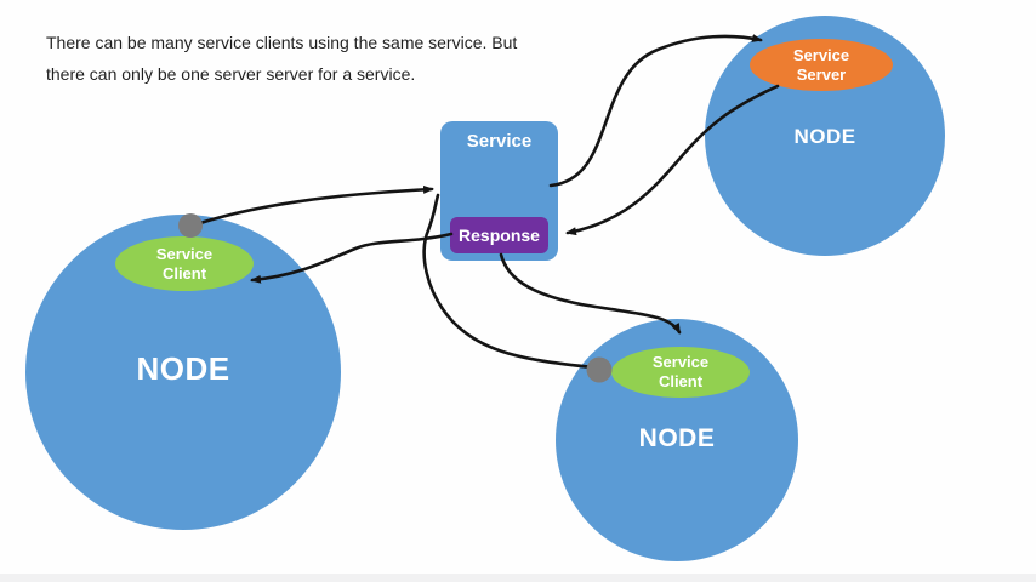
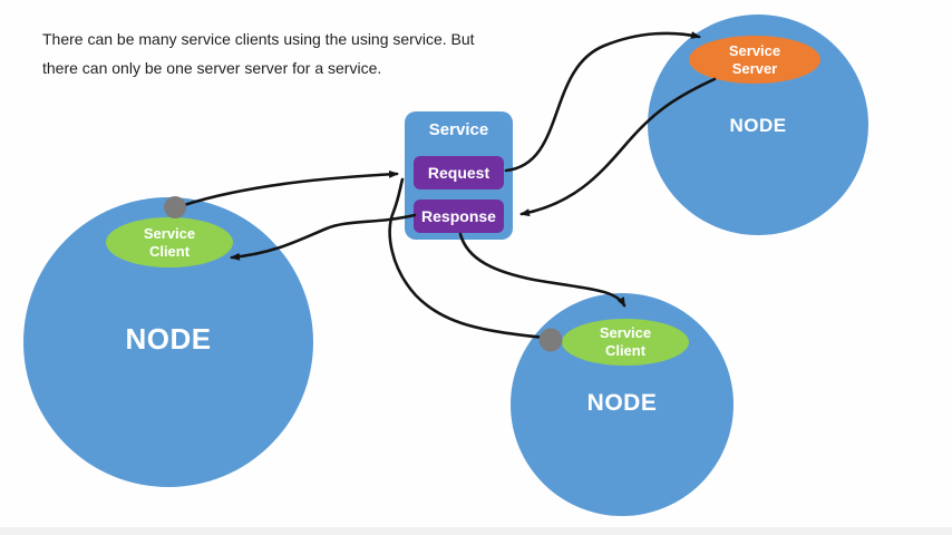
- There can be many service clients using the same service. But
+ There can be many service clients using the using service. But
  there can only be one server server for a service.
  NODE
  Service
  Client
  NODE
  Service
  Server
  NODE
  Service
  Client
  Service
+ Request
  Response
